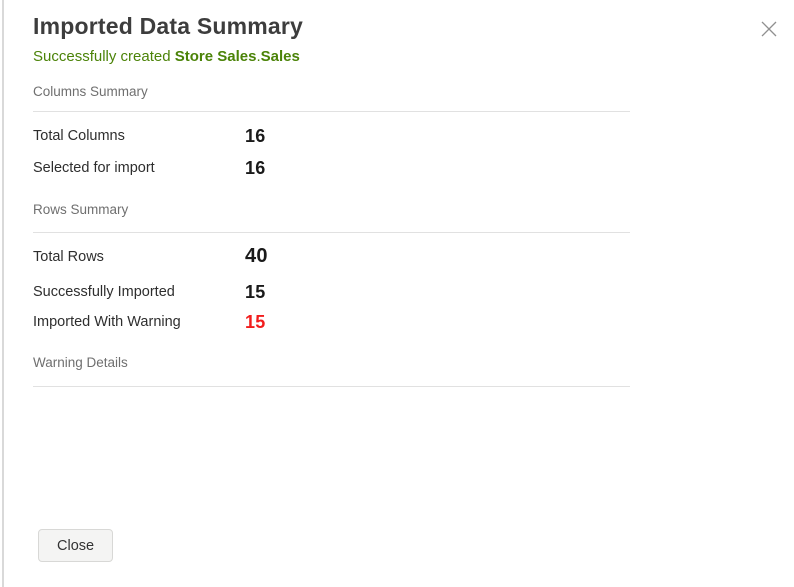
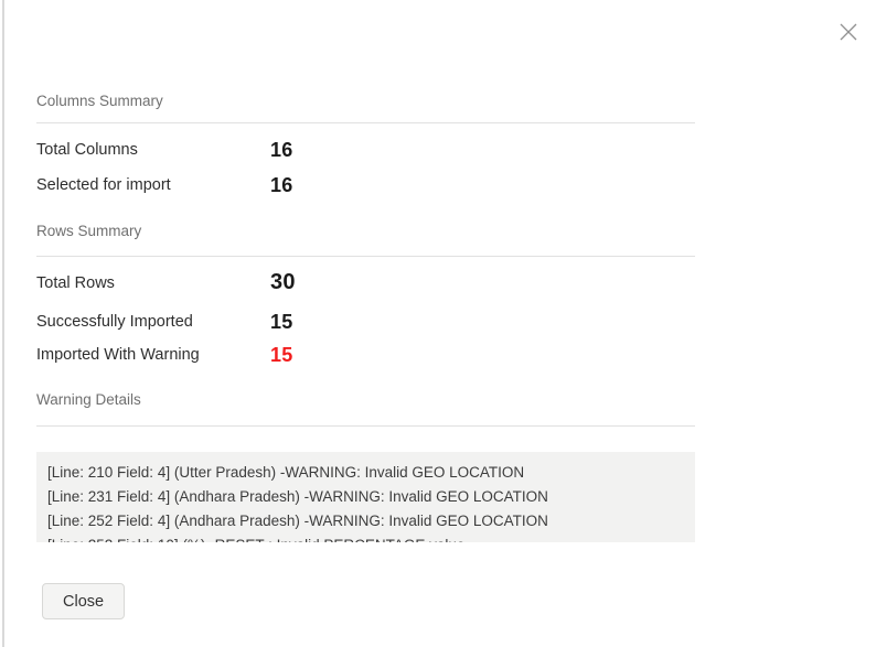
- Imported Data Summary
- Successfully created Store Sales.Sales
  Columns Summary
  Total Columns
  16
  Selected for import
  16
  Rows Summary
  Total Rows
- 40
+ 30
  Successfully Imported
  15
  Imported With Warning
  15
  Warning Details
+ [Line: 210 Field: 4] (Utter Pradesh) -WARNING: Invalid GEO LOCATION
+ [Line: 231 Field: 4] (Andhara Pradesh) -WARNING: Invalid GEO LOCATION
+ [Line: 252 Field: 4] (Andhara Pradesh) -WARNING: Invalid GEO LOCATION
  Close
